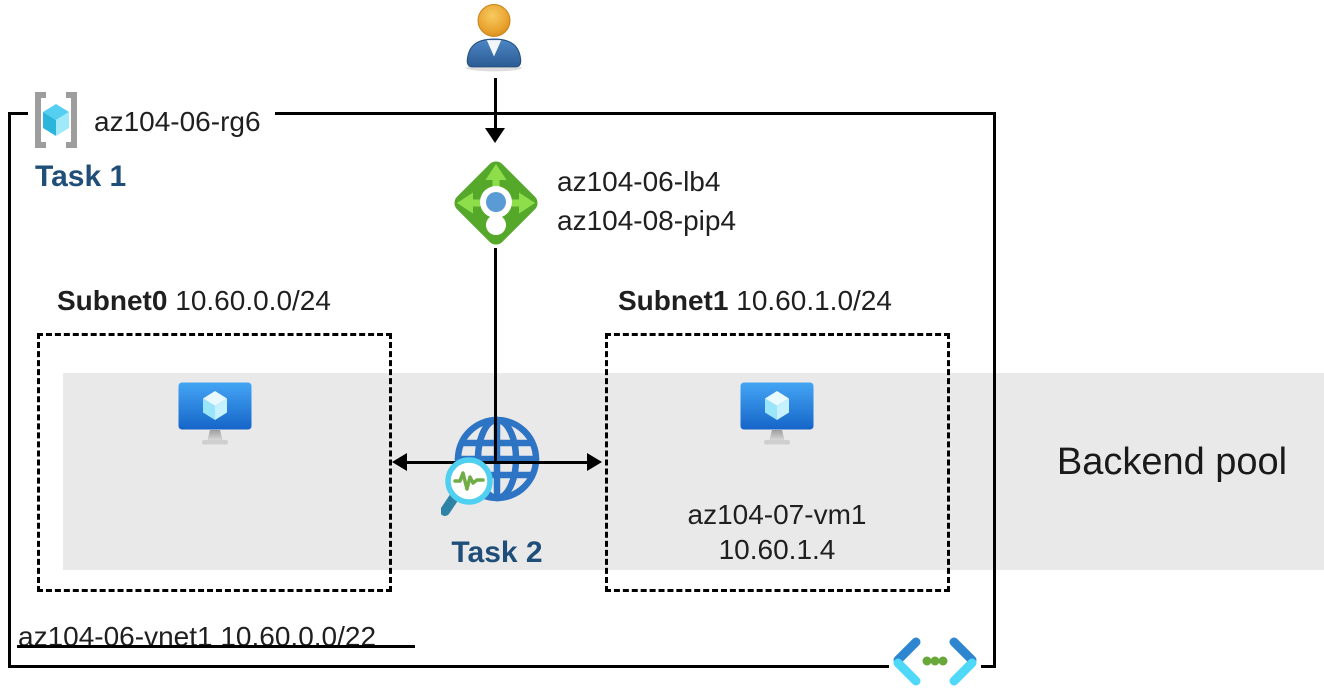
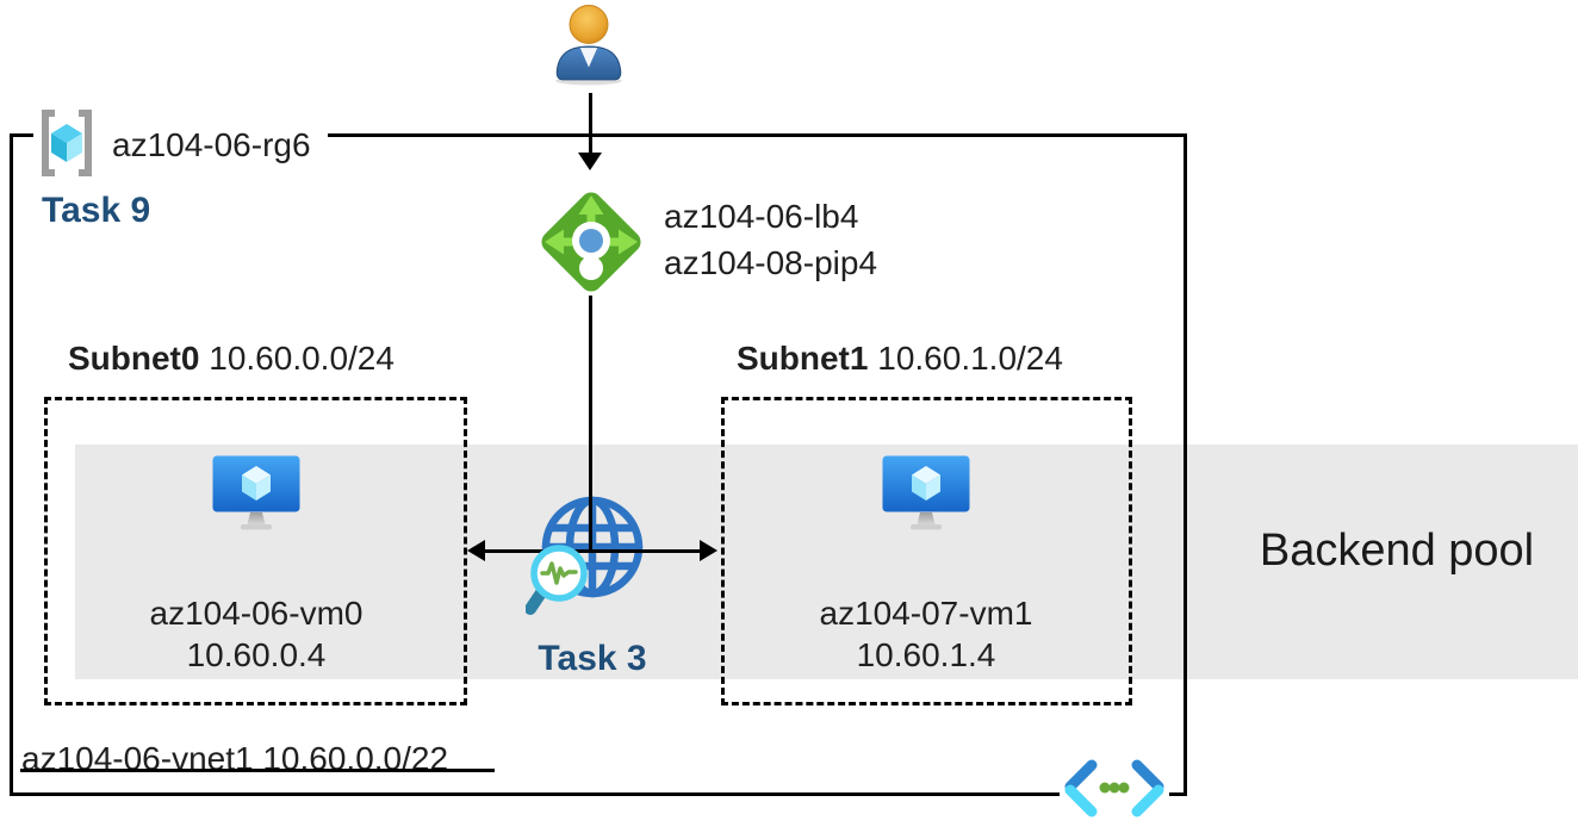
  az104-06-rg6
- Task 1
+ Task 9
  az104-06-lb4
  az104-08-pip4
  Subnet0 10.60.0.0/24
  Subnet1 10.60.1.0/24
+ az104-06-vm0
+ 10.60.0.4
  az104-07-vm1
  10.60.1.4
- Task 2
+ Task 3
  Backend pool
  az104-06-vnet1 10.60.0.0/22
